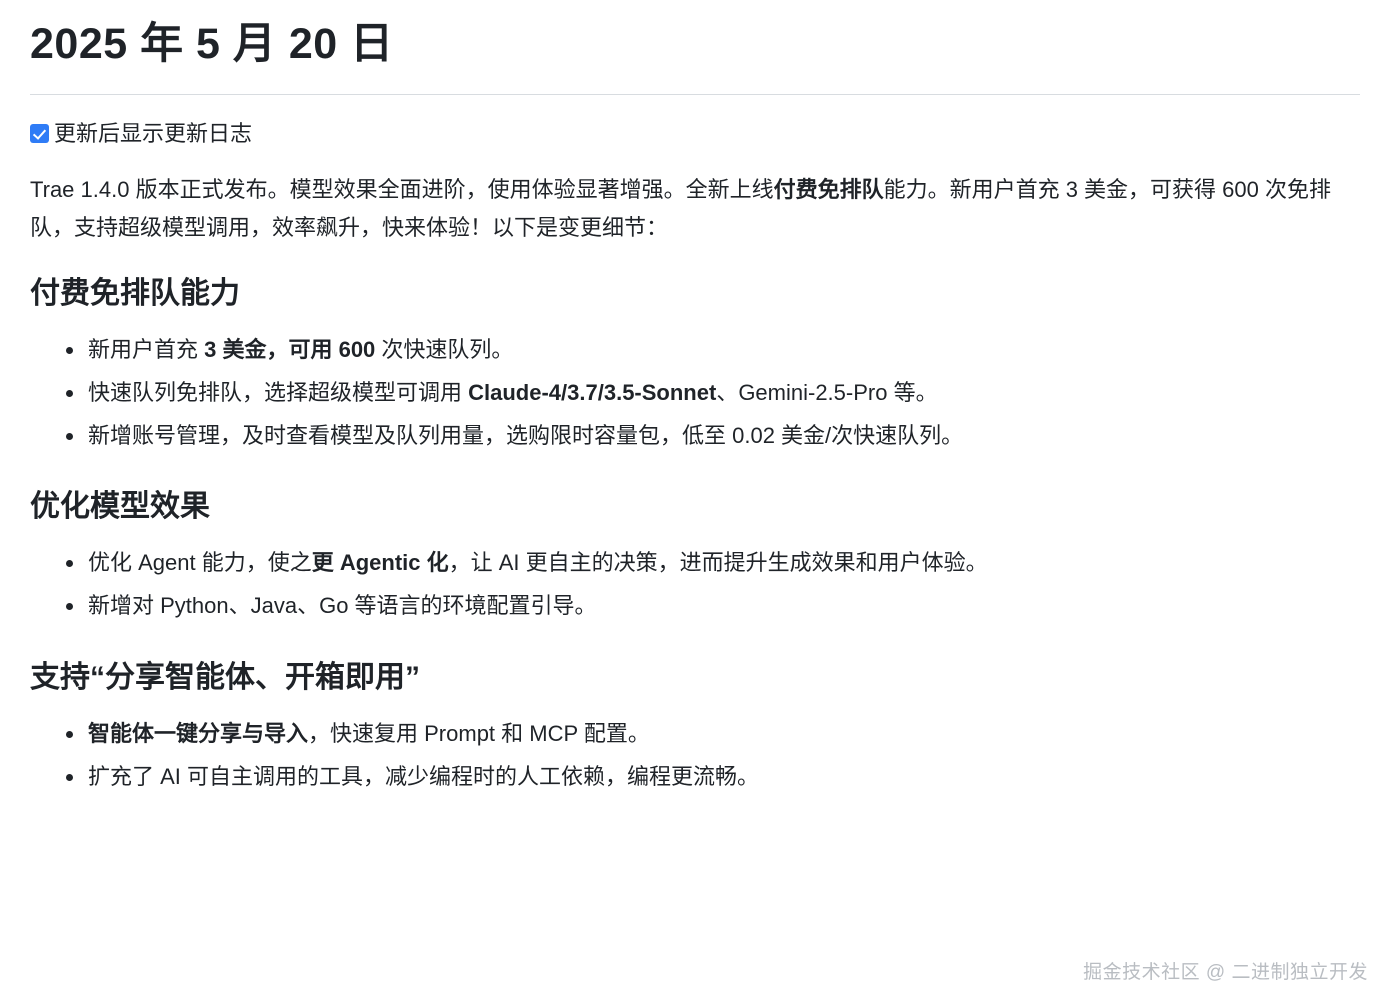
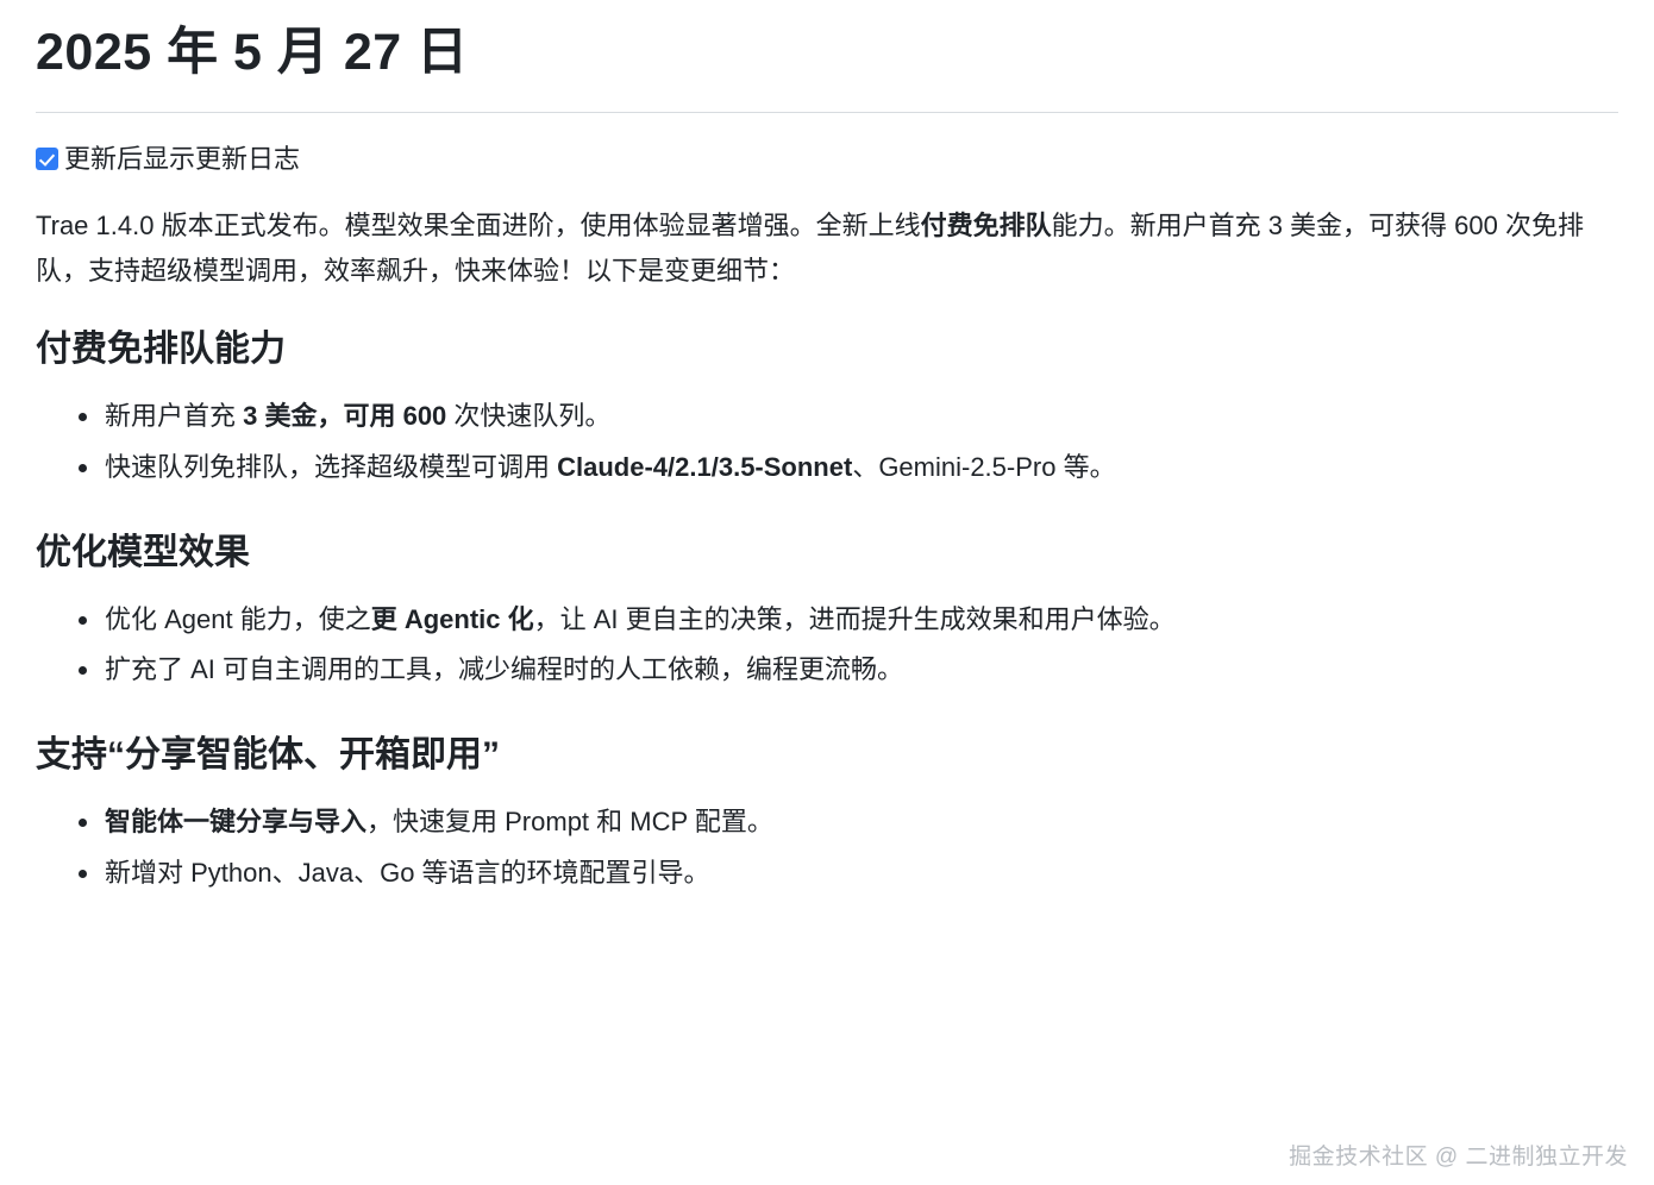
- 2025 年 5 月 20 日
+ 2025 年 5 月 27 日
  更新后显示更新日志
  Trae 1.4.0 版本正式发布。模型效果全面进阶，使用体验显著增强。全新上线付费免排队能力。新用户首充 3 美金，可获得 600 次免排队，支持超级模型调用，效率飙升，快来体验！以下是变更细节：
  付费免排队能力
  新用户首充 3 美金，可用 600 次快速队列。
- 快速队列免排队，选择超级模型可调用 Claude-4/3.7/3.5-Sonnet、Gemini-2.5-Pro 等。
+ 快速队列免排队，选择超级模型可调用 Claude-4/2.1/3.5-Sonnet、Gemini-2.5-Pro 等。
- 新增账号管理，及时查看模型及队列用量，选购限时容量包，低至 0.02 美金/次快速队列。
  优化模型效果
  优化 Agent 能力，使之更 Agentic 化，让 AI 更自主的决策，进而提升生成效果和用户体验。
- 新增对 Python、Java、Go 等语言的环境配置引导。
+ 扩充了 AI 可自主调用的工具，减少编程时的人工依赖，编程更流畅。
  支持“分享智能体、开箱即用”
  智能体一键分享与导入，快速复用 Prompt 和 MCP 配置。
- 扩充了 AI 可自主调用的工具，减少编程时的人工依赖，编程更流畅。
+ 新增对 Python、Java、Go 等语言的环境配置引导。
  掘金技术社区 @ 二进制独立开发
